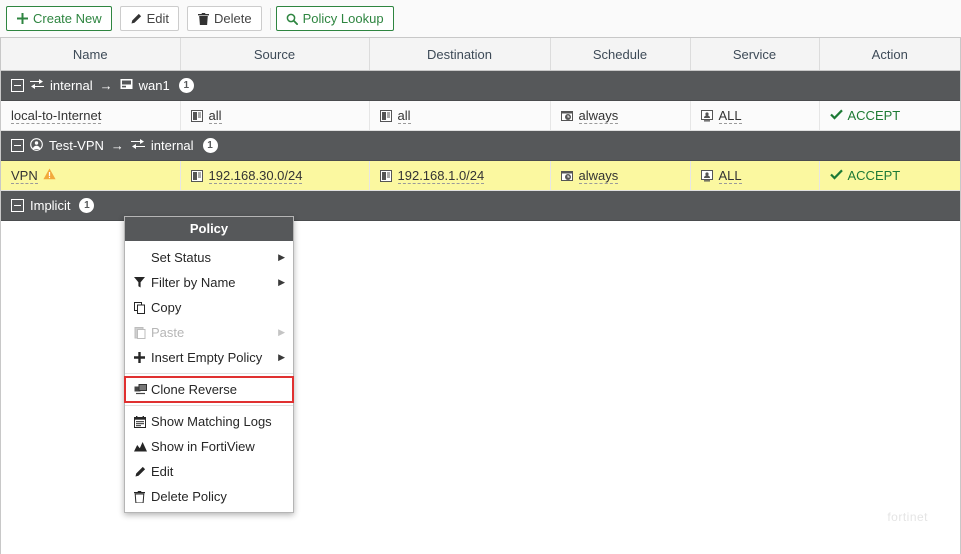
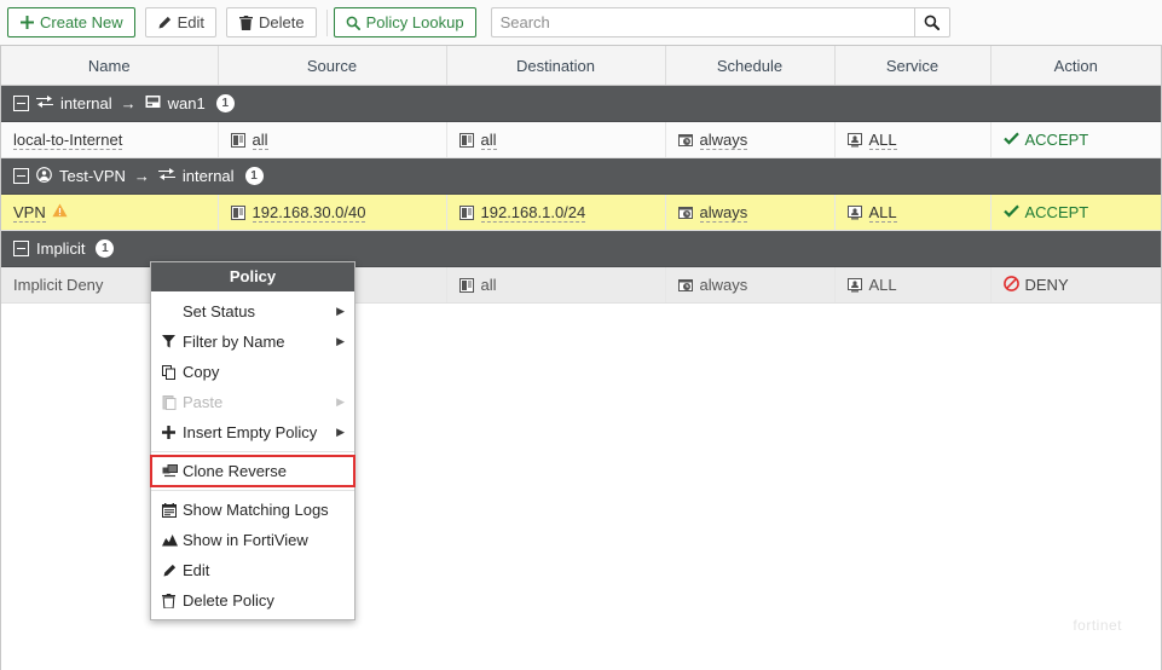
  Create New
  Edit
  Delete
  Policy Lookup
+ Search
  Name	Source	Destination	Schedule	Service	Action
  internal → wan1 1
  local-to-Internet	all	all	always	ALL	ACCEPT
  Test-VPN → internal 1
- VPN	192.168.30.0/24	192.168.1.0/24	always	ALL	ACCEPT
+ VPN	192.168.30.0/40	192.168.1.0/24	always	ALL	ACCEPT
  Implicit 1
+ Implicit Deny		all	always	ALL	DENY
  Policy
  Set Status
  ▶
  Filter by Name
  ▶
  Copy
  Paste
  ▶
  Insert Empty Policy
  ▶
  Clone Reverse
  Show Matching Logs
  Show in FortiView
  Edit
  Delete Policy
  fortinet
